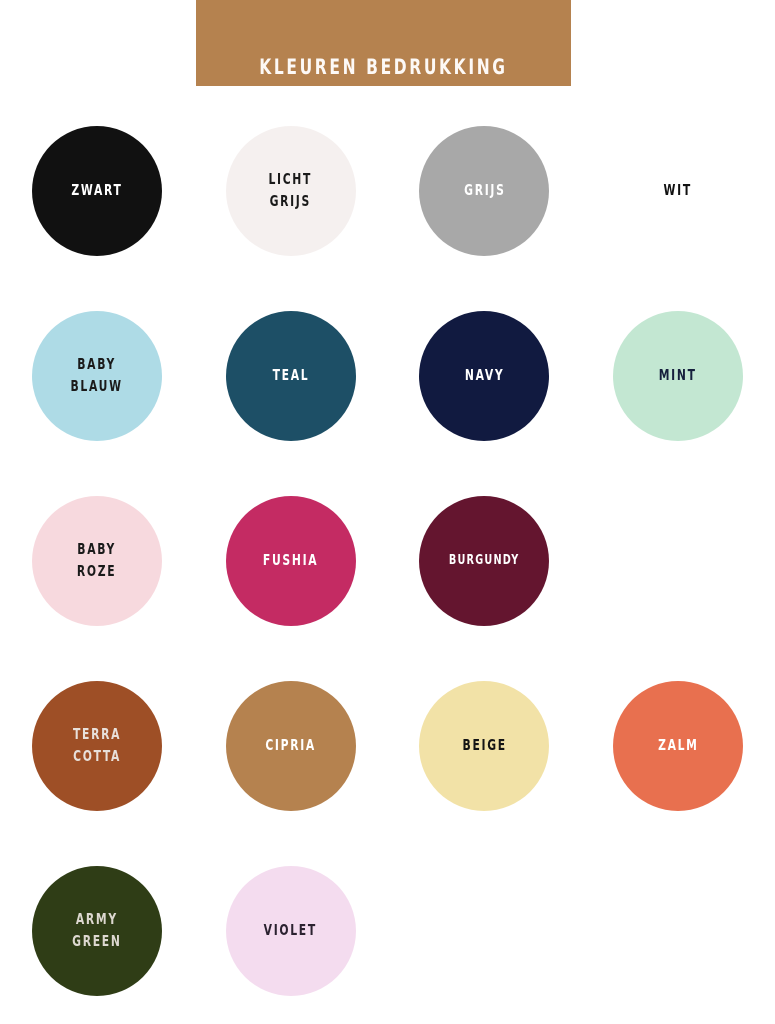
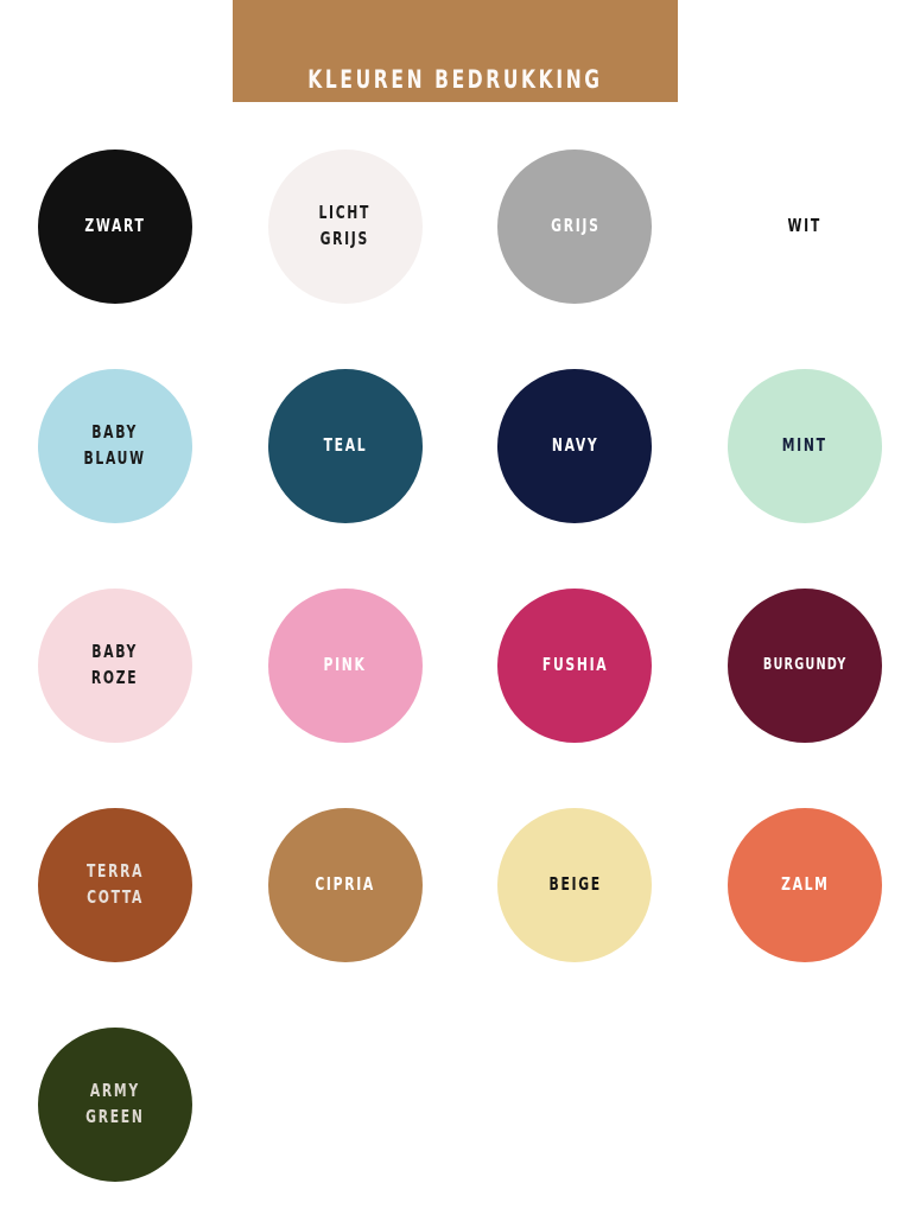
  KLEUREN BEDRUKKING
  ZWART
  LICHT
  GRIJS
  GRIJS
  WIT
  BABY
  BLAUW
  TEAL
  NAVY
  MINT
  BABY
  ROZE
+ PINK
  FUSHIA
  BURGUNDY
  TERRA
  COTTA
  CIPRIA
  BEIGE
  ZALM
  ARMY
  GREEN
- VIOLET
